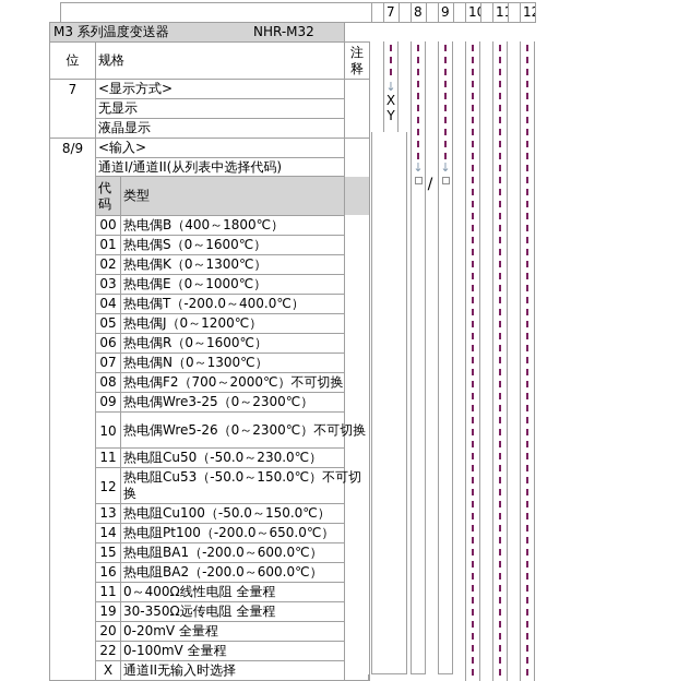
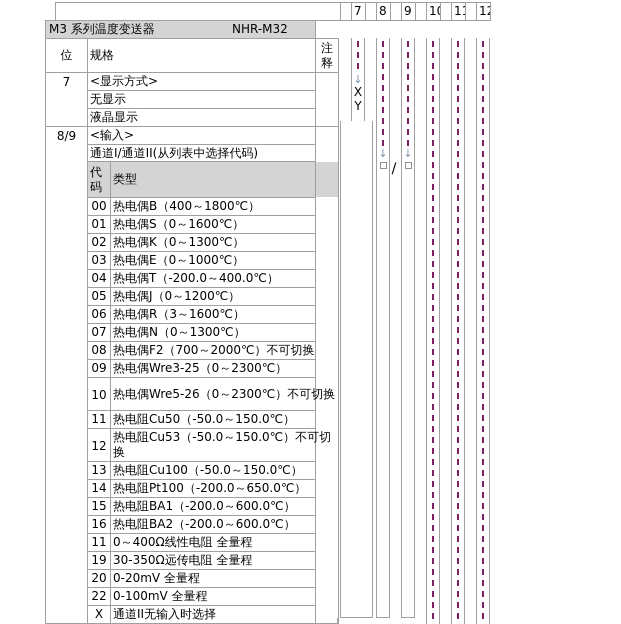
  M3 系列温度变送器
  NHR-M32
  	7		8		9		10		11		12
  位	规格	注释
  7	<显示方式>
  无显示
  液晶显示
  8/9	<输入>
  通道I/通道II(从列表中选择代码)
  代码	类型
  00	热电偶B（400～1800℃）
  01	热电偶S（0～1600℃）
  02	热电偶K（0～1300℃）
  03	热电偶E（0～1000℃）
  04	热电偶T（-200.0～400.0℃）
  05	热电偶J（0～1200℃）
- 06	热电偶R（0～1600℃）
+ 06	热电偶R（3～1600℃）
  07	热电偶N（0～1300℃）
  08	热电偶F2（700～2000℃）不可切换
  09	热电偶Wre3-25（0～2300℃）
  10	热电偶Wre5-26（0～2300℃）不可切换
- 11	热电阻Cu50（-50.0～230.0℃）
+ 11	热电阻Cu50（-50.0～150.0℃）
  12	热电阻Cu53（-50.0～150.0℃）不可切换
  13	热电阻Cu100（-50.0～150.0℃）
  14	热电阻Pt100（-200.0～650.0℃）
  15	热电阻BA1（-200.0～600.0℃）
  16	热电阻BA2（-200.0～600.0℃）
  11	0～400Ω线性电阻 全量程
  19	30-350Ω远传电阻 全量程
  20	0-20mV 全量程
  22	0-100mV 全量程
  X	通道II无输入时选择
  ↓
  X
  Y
  ↓
  /
  ↓
